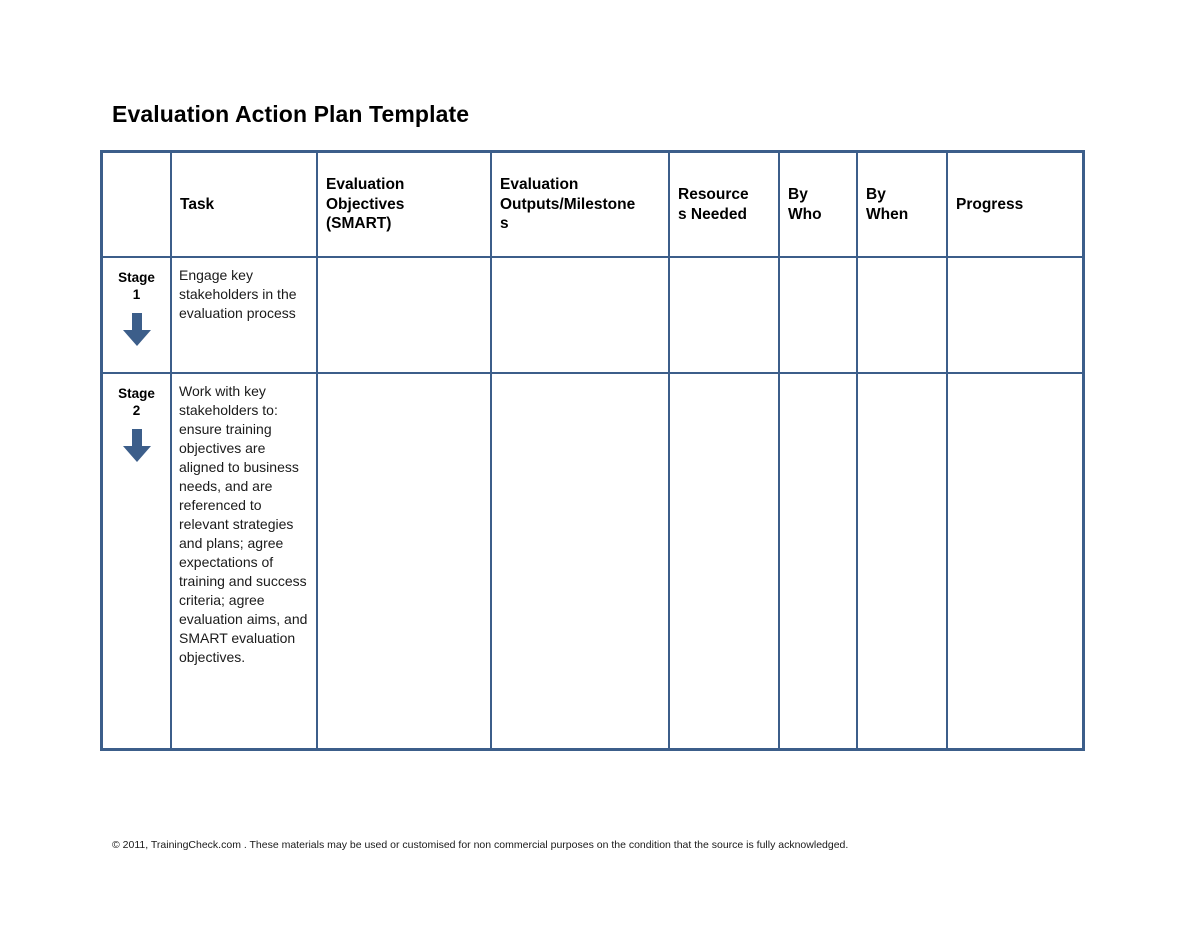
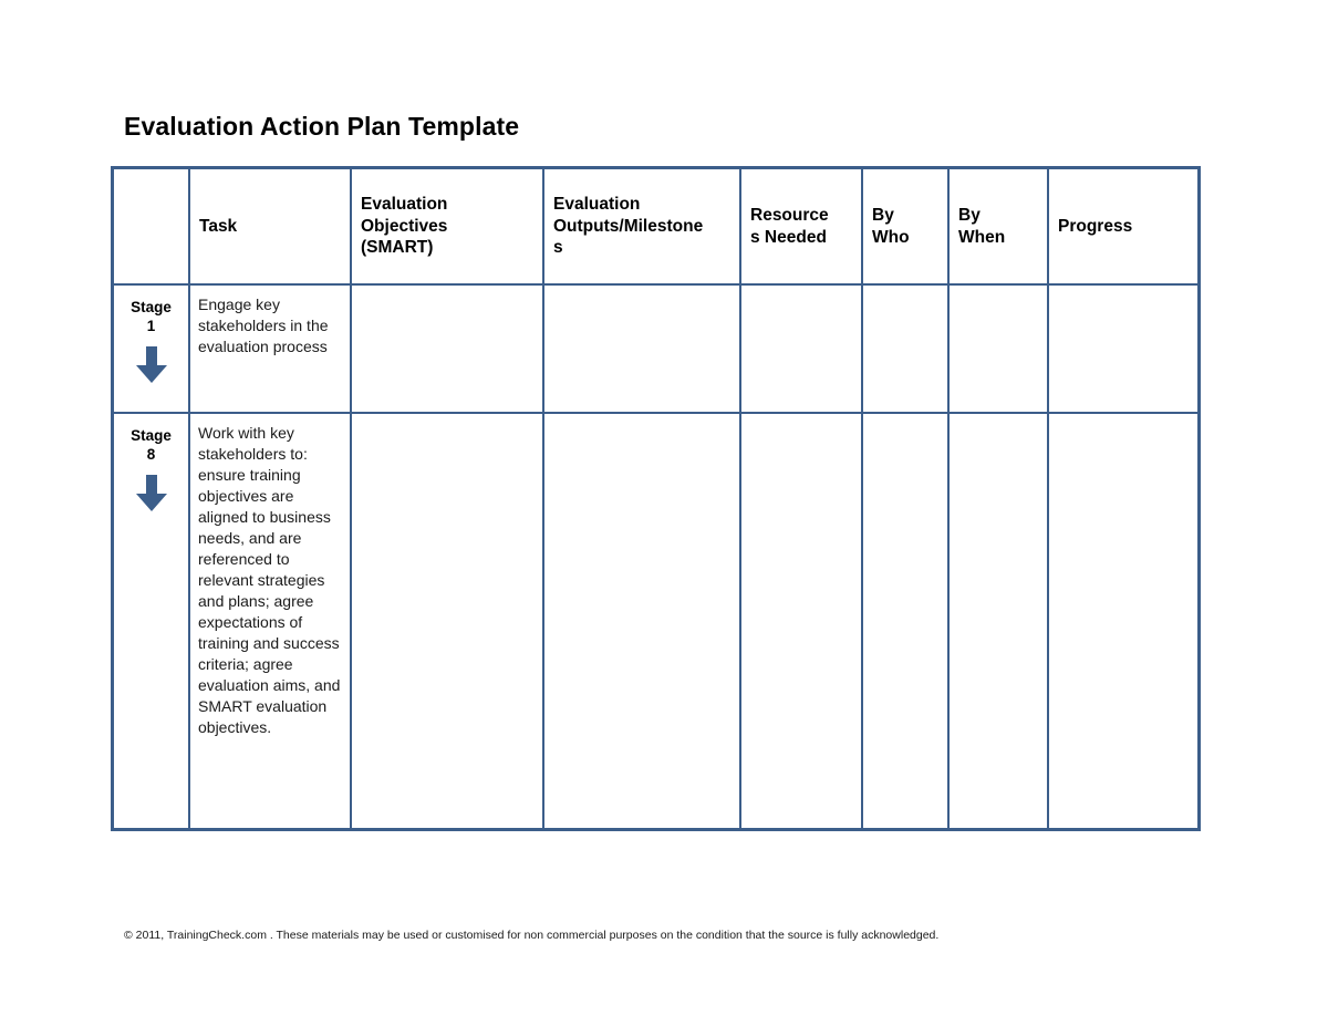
  Evaluation Action Plan Template
  	Task	Evaluation Objectives (SMART)	Evaluation Outputs/Milestone s	Resource s Needed	By Who	By When	Progress
  Stage 1	Engage key stakeholders in the evaluation process
- Stage 2	Work with key stakeholders to: ensure training objectives are aligned to business needs, and are referenced to relevant strategies and plans; agree expectations of training and success criteria; agree evaluation aims, and SMART evaluation objectives.
+ Stage 8	Work with key stakeholders to: ensure training objectives are aligned to business needs, and are referenced to relevant strategies and plans; agree expectations of training and success criteria; agree evaluation aims, and SMART evaluation objectives.
  © 2011, TrainingCheck.com . These materials may be used or customised for non commercial purposes on the condition that the source is fully acknowledged.
